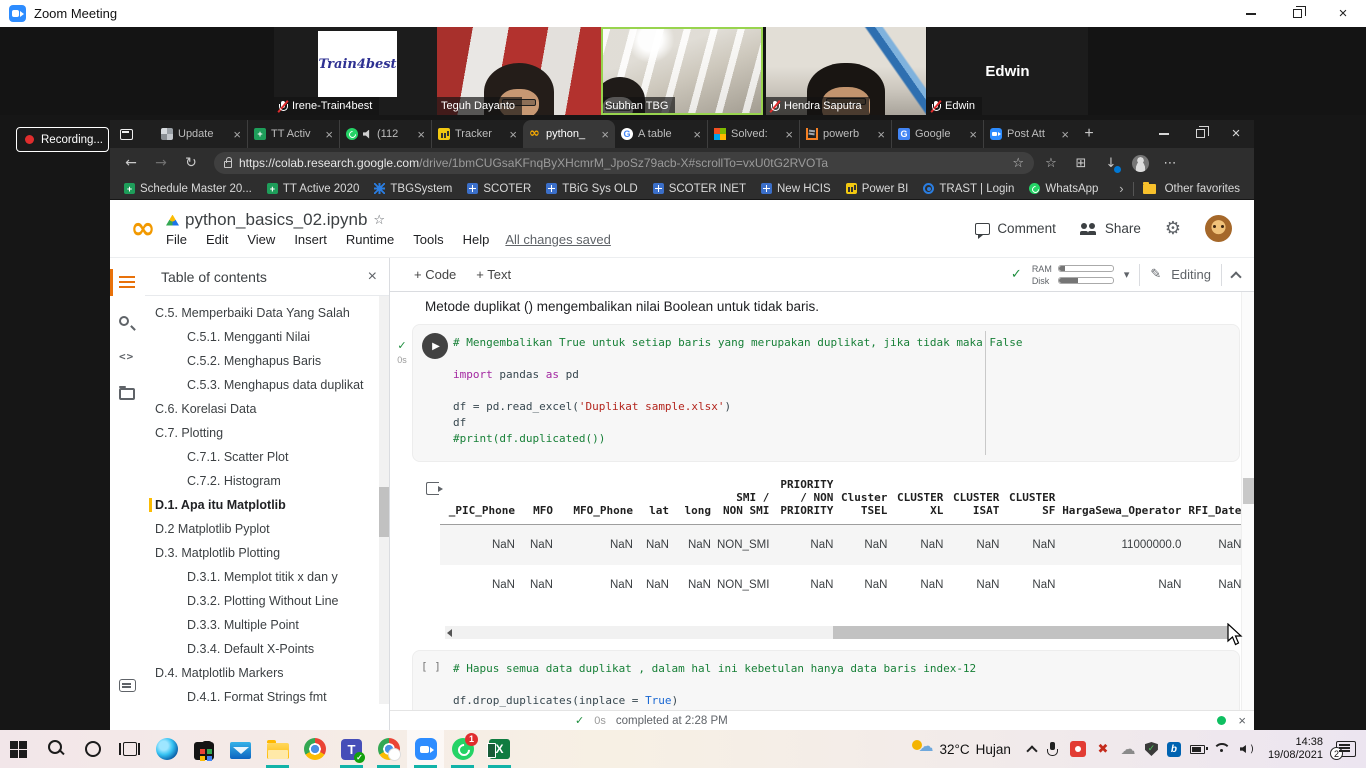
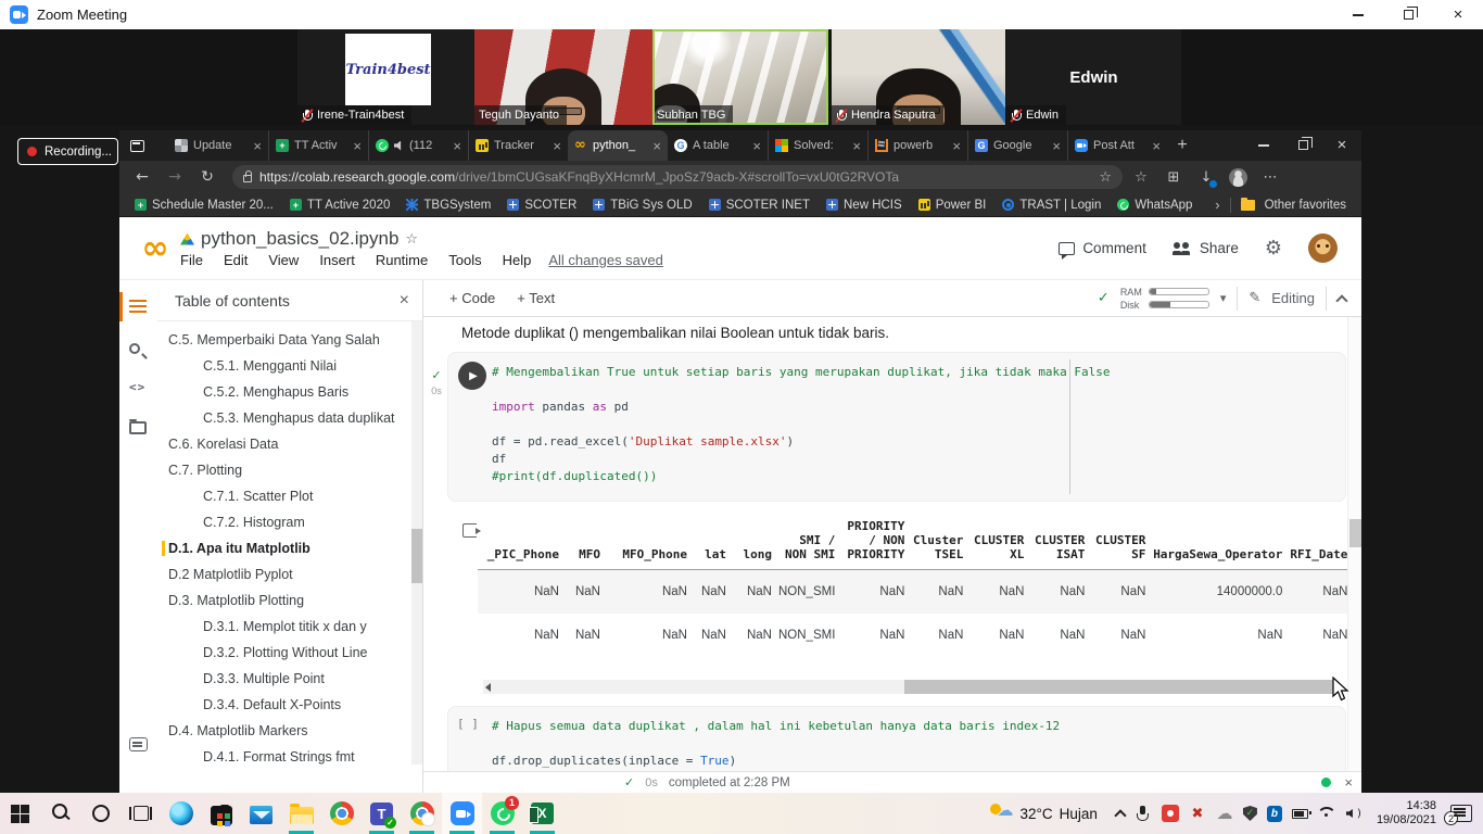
  Zoom Meeting
  ×
  Train4best
  Irene-Train4best
  Teguh Dayanto
  Subhan TBG
  Hendra Saputra
  Edwin
  Edwin
  Update
  ×
  TT Activ
  ×
  (112
  ×
  Tracker
  ×
  python_
  ×
  A table
  ×
  Solved:
  ×
  powerb
  ×
  Google
  ×
  Post Att
  ×
  +
  ×
  ←
  →
  ↻
  https://colab.research.google.com/drive/1bmCUGsaKFnqByXHcmrM_JpoSz79acb-X#scrollTo=vxU0tG2RVOTa
  ☆
  ☆
  ⊞
  ↓
  ⋯
  Schedule Master 20...
  TT Active 2020
  TBGSystem
  SCOTER
  TBiG Sys OLD
  SCOTER INET
  New HCIS
  Power BI
  TRAST | Login
  WhatsApp
  ›
  Other favorites
  ∞
  python_basics_02.ipynb
  ☆
  File
  Edit
  View
  Insert
  Runtime
  Tools
  Help
  All changes saved
  Comment
  Share
  ⚙
  <>
  Table of contents
  ×
  C.5. Memperbaiki Data Yang Salah
  C.5.1. Mengganti Nilai
  C.5.2. Menghapus Baris
  C.5.3. Menghapus data duplikat
  C.6. Korelasi Data
  C.7. Plotting
  C.7.1. Scatter Plot
  C.7.2. Histogram
  D.1. Apa itu Matplotlib
  D.2 Matplotlib Pyplot
  D.3. Matplotlib Plotting
  D.3.1. Memplot titik x dan y
  D.3.2. Plotting Without Line
  D.3.3. Multiple Point
  D.3.4. Default X-Points
  D.4. Matplotlib Markers
  D.4.1. Format Strings fmt
  + Code
  + Text
  ✓
  RAM
  Disk
  ▾
  ✎
  Editing
  Metode duplikat () mengembalikan nilai Boolean untuk tidak baris.
  ✓
  0s
  ▶
  # Mengembalikan True untuk setiap baris yang merupakan duplikat, jika tidak maka False
  import pandas as pd
  df = pd.read_excel('Duplikat sample.xlsx')
  df
  #print(df.duplicated())
  _PIC_Phone	MFO	MFO_Phone	lat	long	SMI / NON SMI	PRIORITY / NON PRIORITY	Cluster TSEL	CLUSTER XL	CLUSTER ISAT	CLUSTER SF	HargaSewa_Operator	RFI_Date
- NaN	NaN	NaN	NaN	NaN	NON_SMI	NaN	NaN	NaN	NaN	NaN	11000000.0	NaN
+ NaN	NaN	NaN	NaN	NaN	NON_SMI	NaN	NaN	NaN	NaN	NaN	14000000.0	NaN
  NaN	NaN	NaN	NaN	NaN	NON_SMI	NaN	NaN	NaN	NaN	NaN	NaN	NaN
  [ ]
  # Hapus semua data duplikat , dalam hal ini kebetulan hanya data baris index-12
  df.drop_duplicates(inplace = True)
  ✓
  0s
  completed at 2:28 PM
  ×
  Recording...
  ✓
  T
  1
  X
  32°C
  Hujan
  ✖
  ☁
  b
  14:38
  19/08/2021
  2
